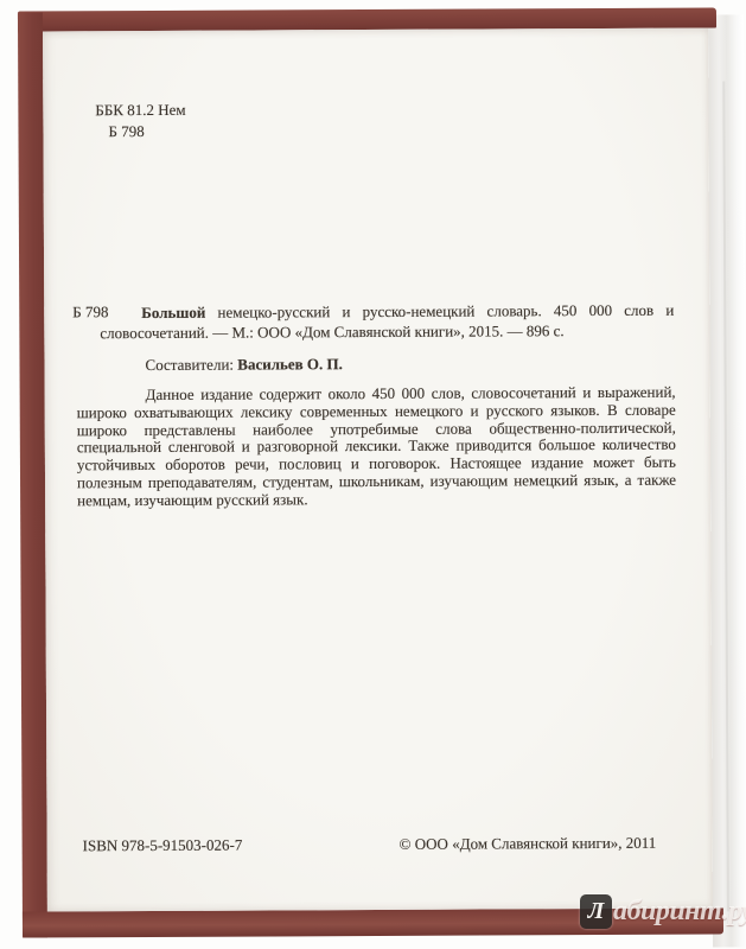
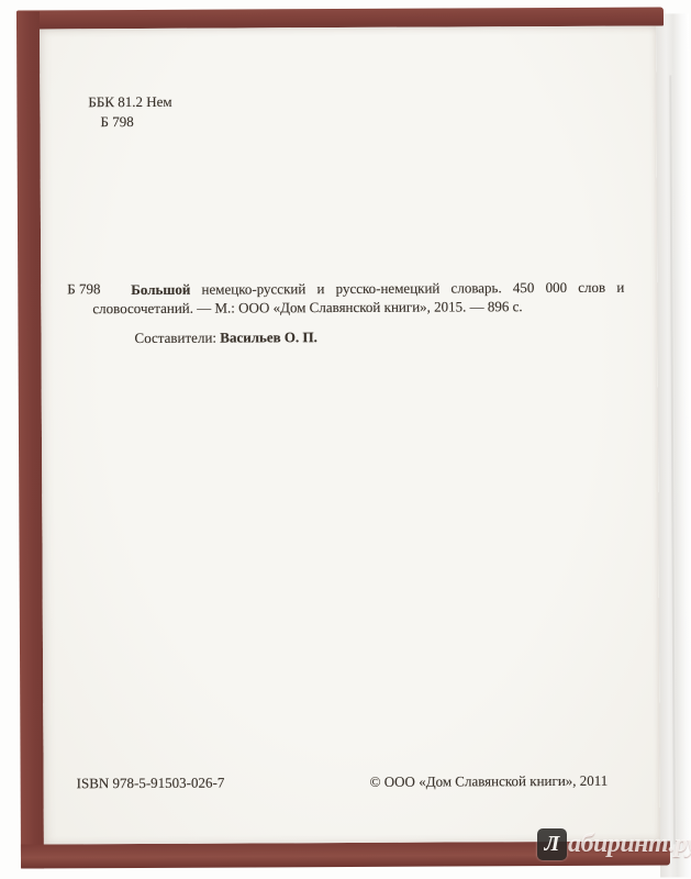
  ББК 81.2 Нем
  Б 798
  Б 798
  Большой немецко-русский и русско-немецкий словарь. 450 000 слов и словосоче­таний. — М.: ООО «Дом Славянской книги», 2015. — 896 с.
  Составители: Васильев О. П.
- Данное издание содержит около 450 000 слов, словосочетаний и выражений, широ­ко охватывающих лексику современных немецкого и русского языков. В словаре широко представлены наиболее употребимые слова общественно-политической, специальной сленговой и разговорной лексики. Также приводится большое количество устойчи­вых оборотов речи, пословиц и поговорок. Настоящее издание может быть полезным преподавателям, студентам, школьникам, изучающим немецкий язык, а также немцам, изучающим русский язык.
  ISBN 978-5-91503-026-7
  © ООО «Дом Славянской книги», 2011
  Л
  абиринт.р
